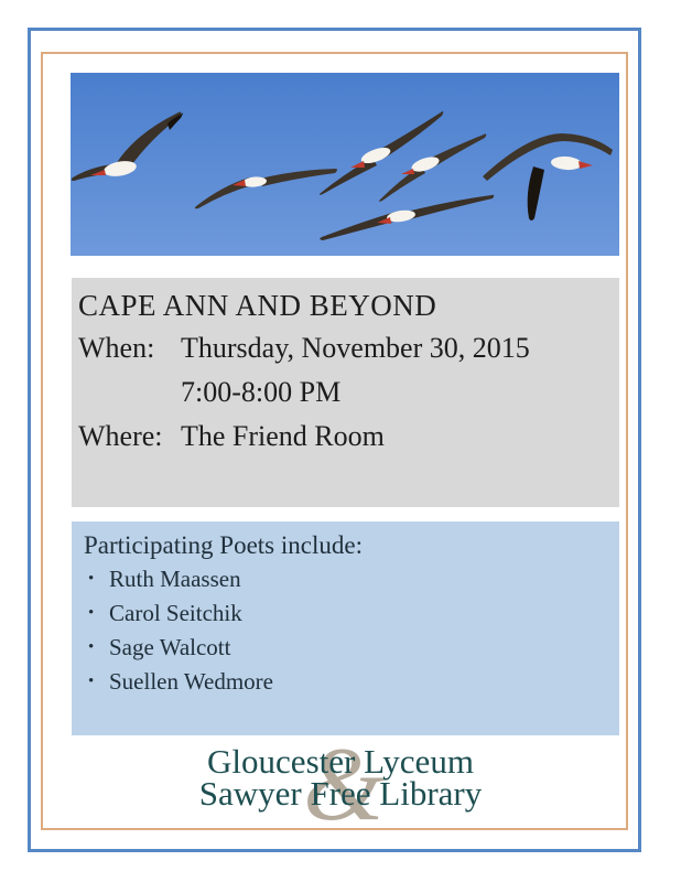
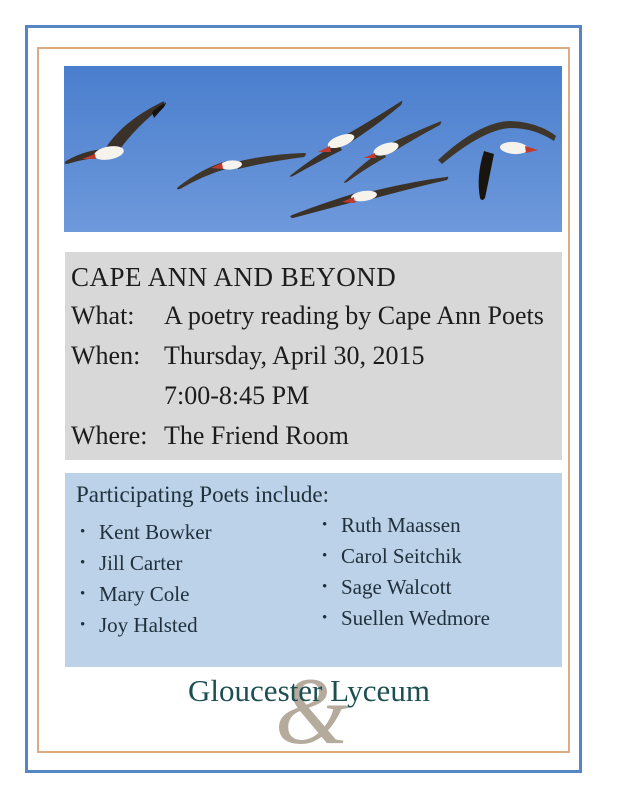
  CAPE ANN AND BEYOND
+ What:
+ A poetry reading by Cape Ann Poets
  When:
- Thursday, November 30, 2015
+ Thursday, April 30, 2015
- 7:00-8:00 PM
+ 7:00-8:45 PM
  Where:
  The Friend Room
  Participating Poets include:
+ Kent Bowker
+ Jill Carter
+ Mary Cole
+ Joy Halsted
  Ruth Maassen
  Carol Seitchik
  Sage Walcott
  Suellen Wedmore
  &
  Gloucester Lyceum
- Sawyer Free Library
